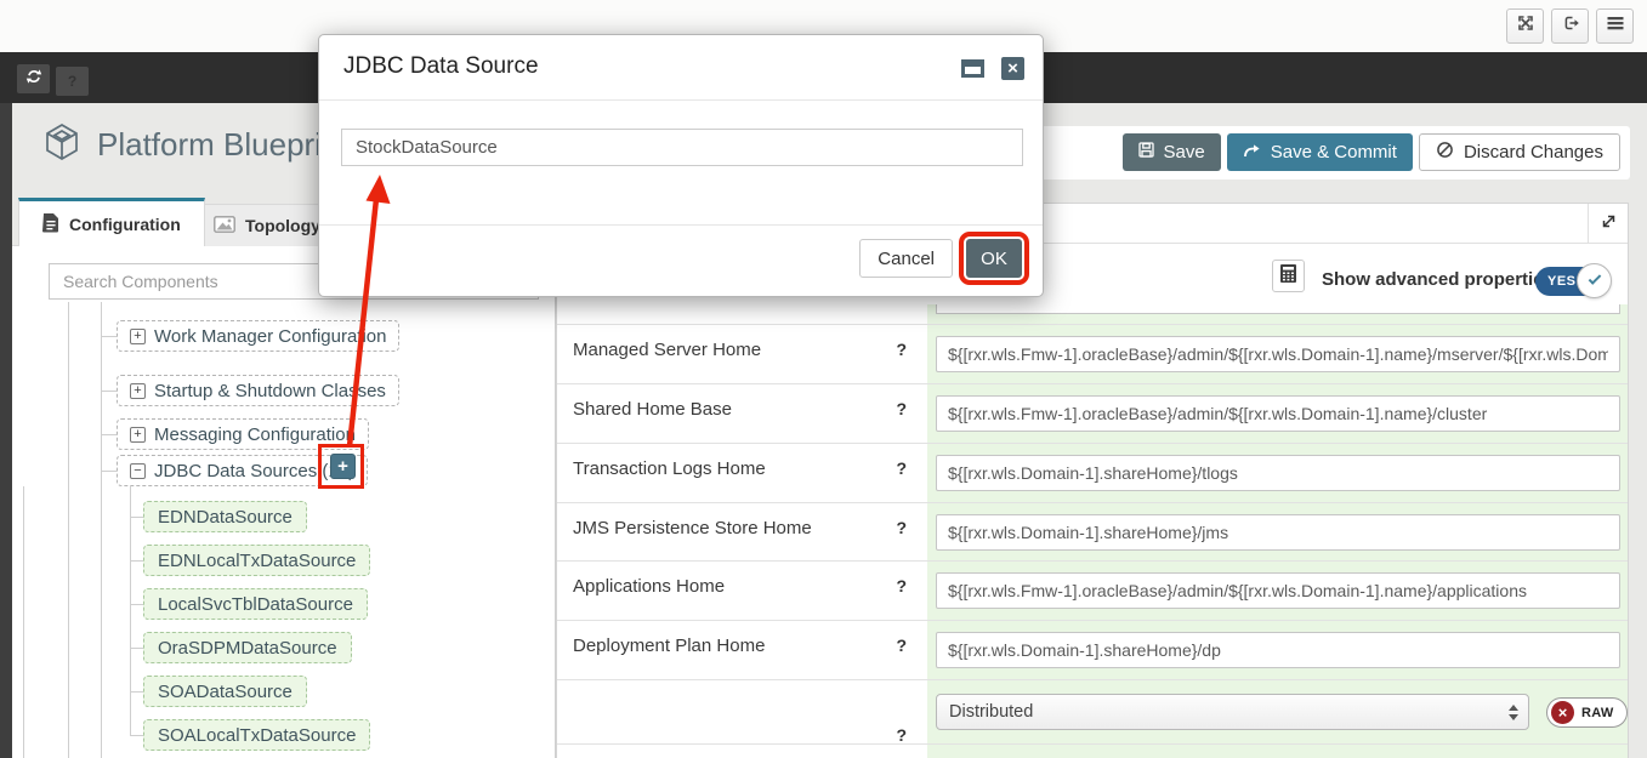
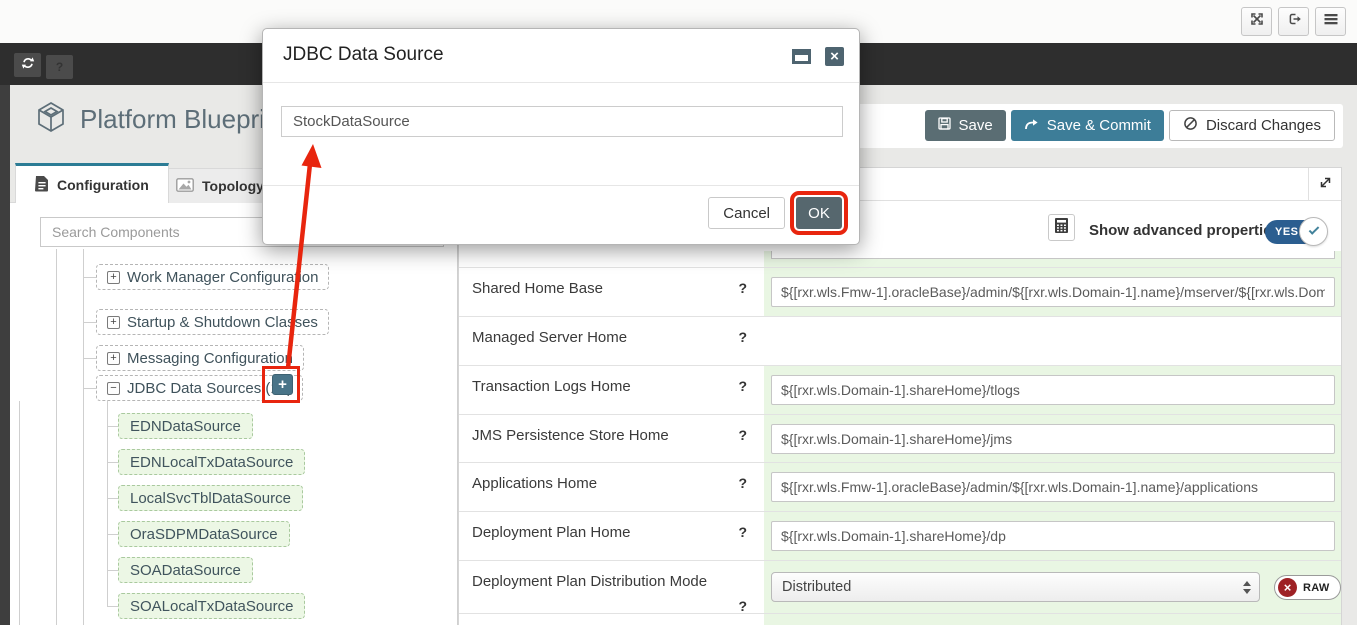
  ?
  Platform Bluepr
  Save
  Save & Commit
  Discard Changes
  Configuration
  Topology
  Search Components
  +
  Work Manager Configuraion
  +
  Startup & Shutdown Clases
  +
  Messaging Configuratio
  −
  JDBC Data Sources (
  +
  EDNDataSource
  EDNLocalTxDataSource
  LocalSvcTblDataSource
  OraSDPMDataSource
  SOADataSource
  SOALocalTxDataSource
  Show advanced properti
  YES
- Managed Server Home
+ Shared Home Base
  ?
  ${[rxr.wls.Fmw-1].oracleBase}/admin/${[rxr.wls.Domain-1].name}/mserver/${[rxr.wls.Dom
- Shared Home Base
+ Managed Server Home
  ?
- ${[rxr.wls.Fmw-1].oracleBase}/admin/${[rxr.wls.Domain-1].name}/cluster
  Transaction Logs Home
  ?
  ${[rxr.wls.Domain-1].shareHome}/tlogs
  JMS Persistence Store Home
  ?
  ${[rxr.wls.Domain-1].shareHome}/jms
  Applications Home
  ?
  ${[rxr.wls.Fmw-1].oracleBase}/admin/${[rxr.wls.Domain-1].name}/applications
  Deployment Plan Home
  ?
  ${[rxr.wls.Domain-1].shareHome}/dp
+ Deployment Plan Distribution Mode
  ?
  Distributed
  ×
  RAW
  JDBC Data Source
  ×
  StockDataSource
  Cancel
  OK
